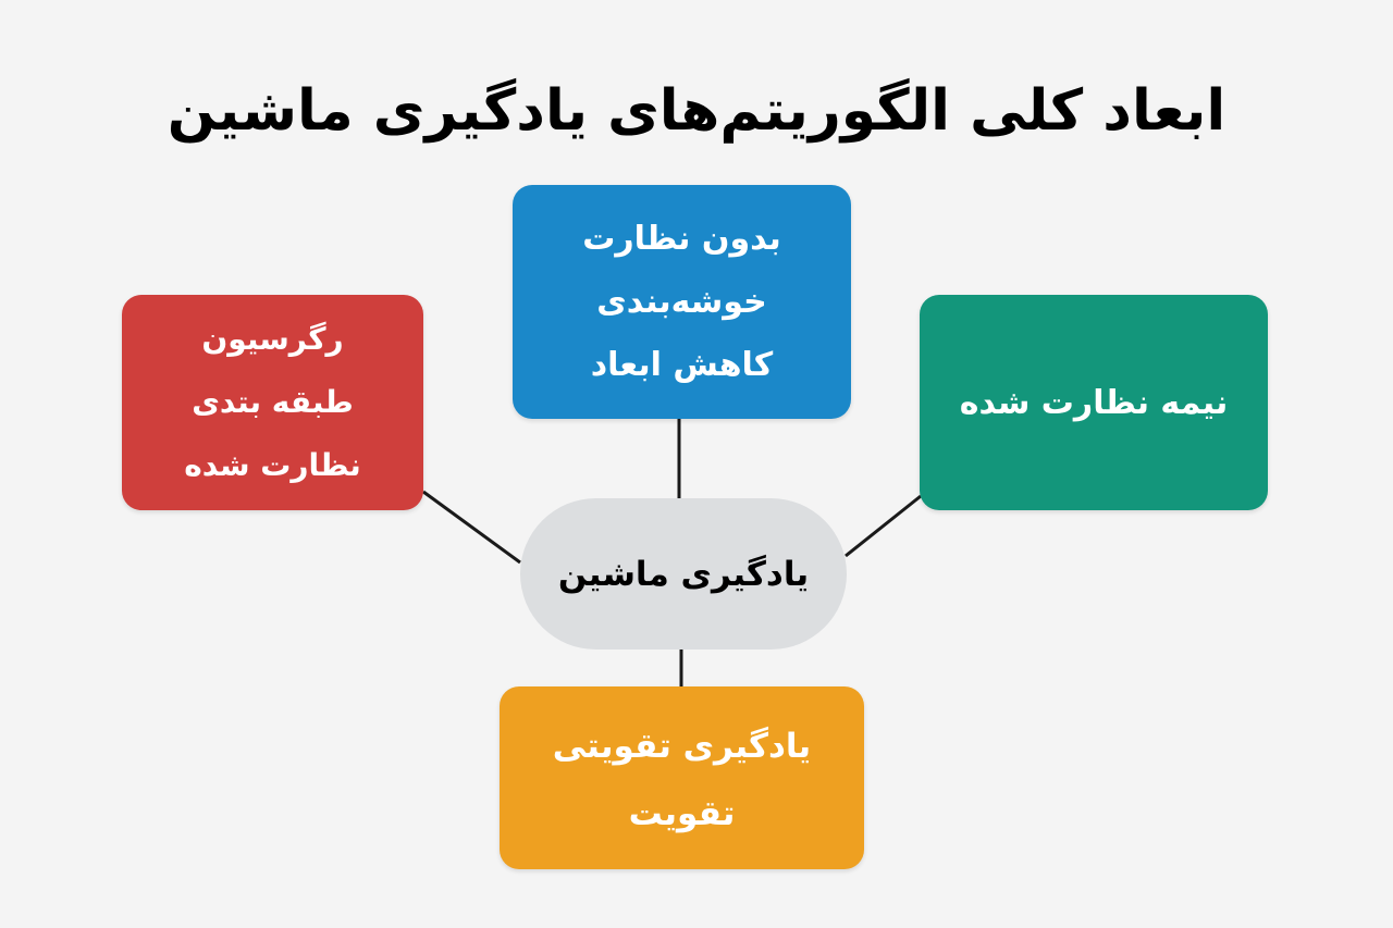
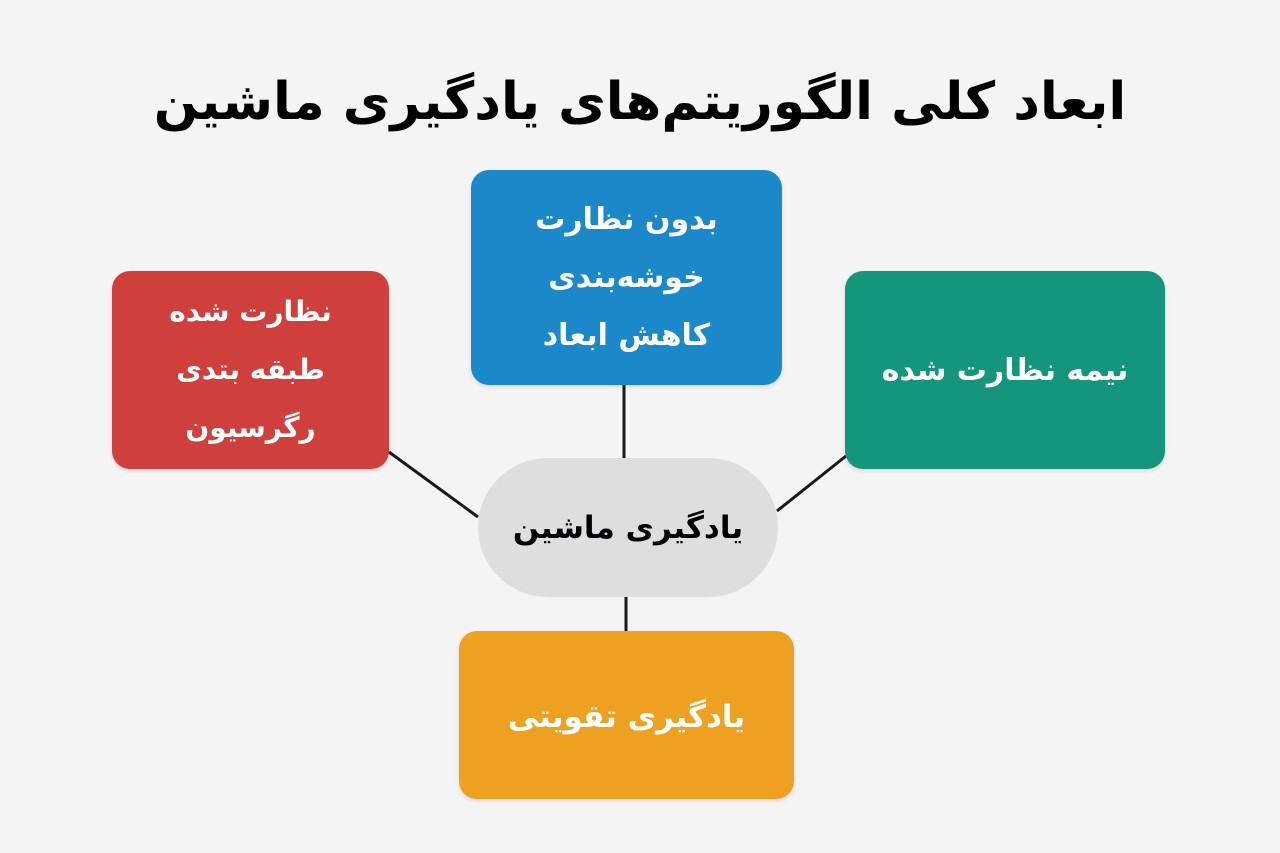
  ابعاد کلی الگوریتم‌های یادگیری ماشین
  بدون نظارت
  خوشه‌بندی
  کاهش ابعاد
- رگرسیون
+ نظارت شده
  طبقه بتدی
- نظارت شده
+ رگرسیون
  نیمه نظارت شده
  یادگیری ماشین
  یادگیری تقویتی
- تقویت
